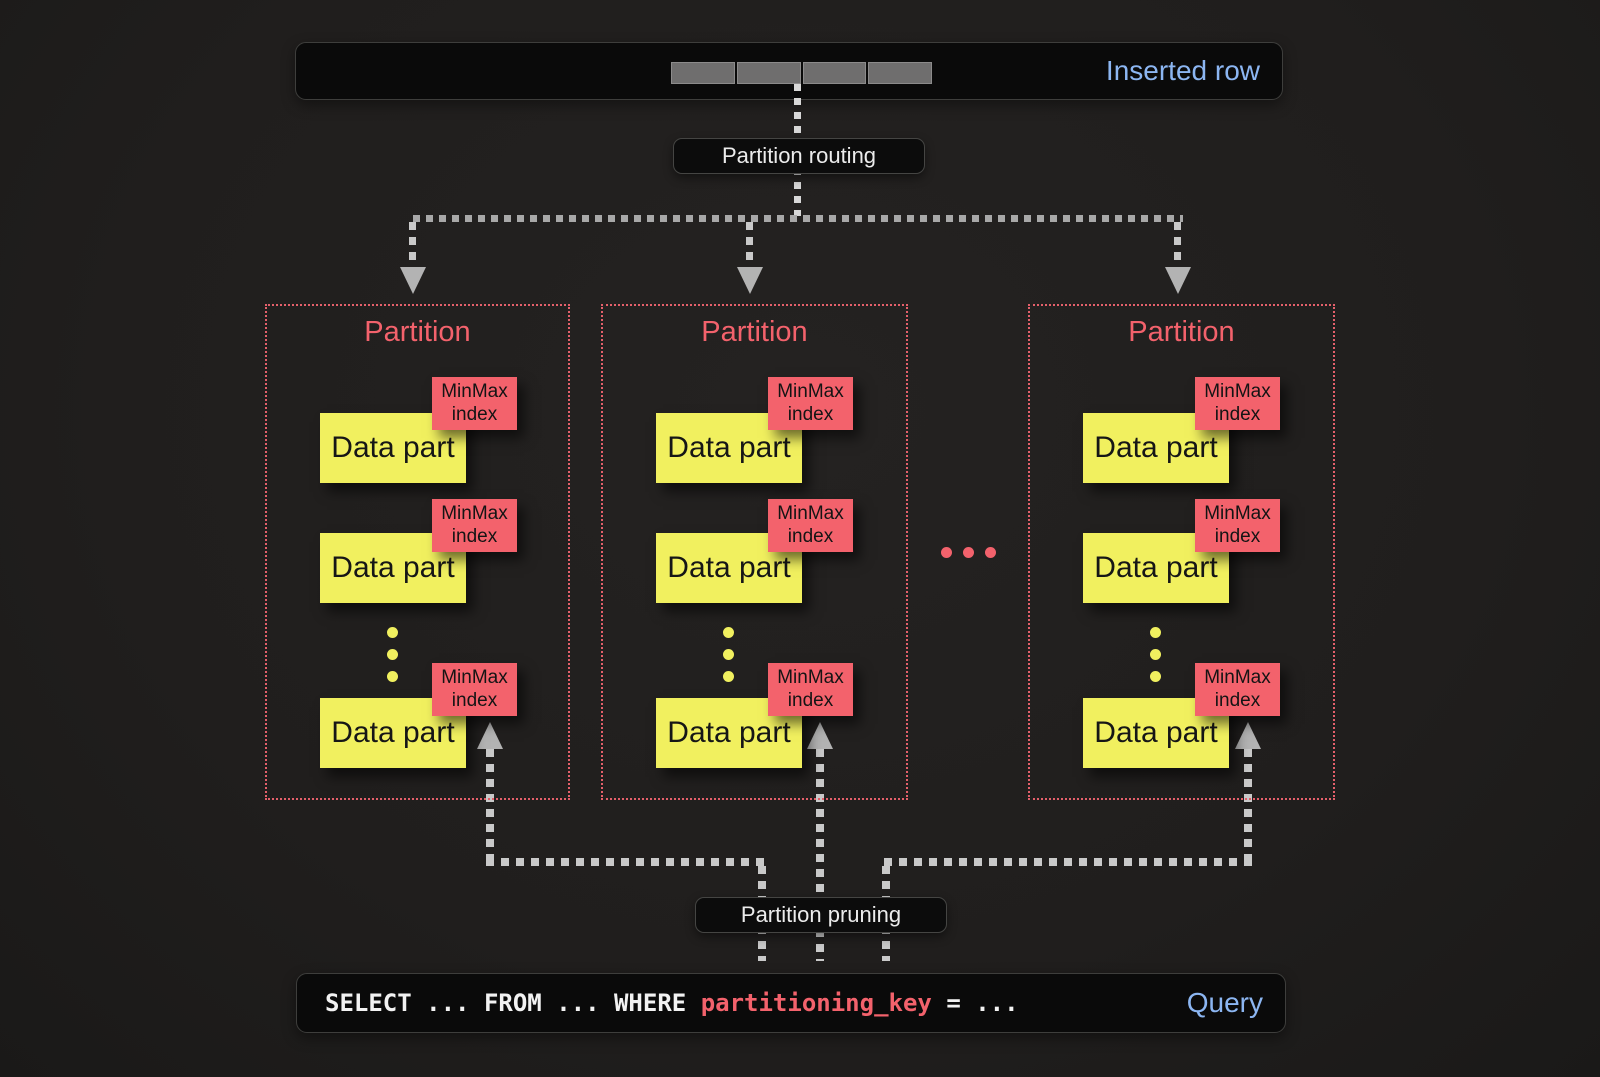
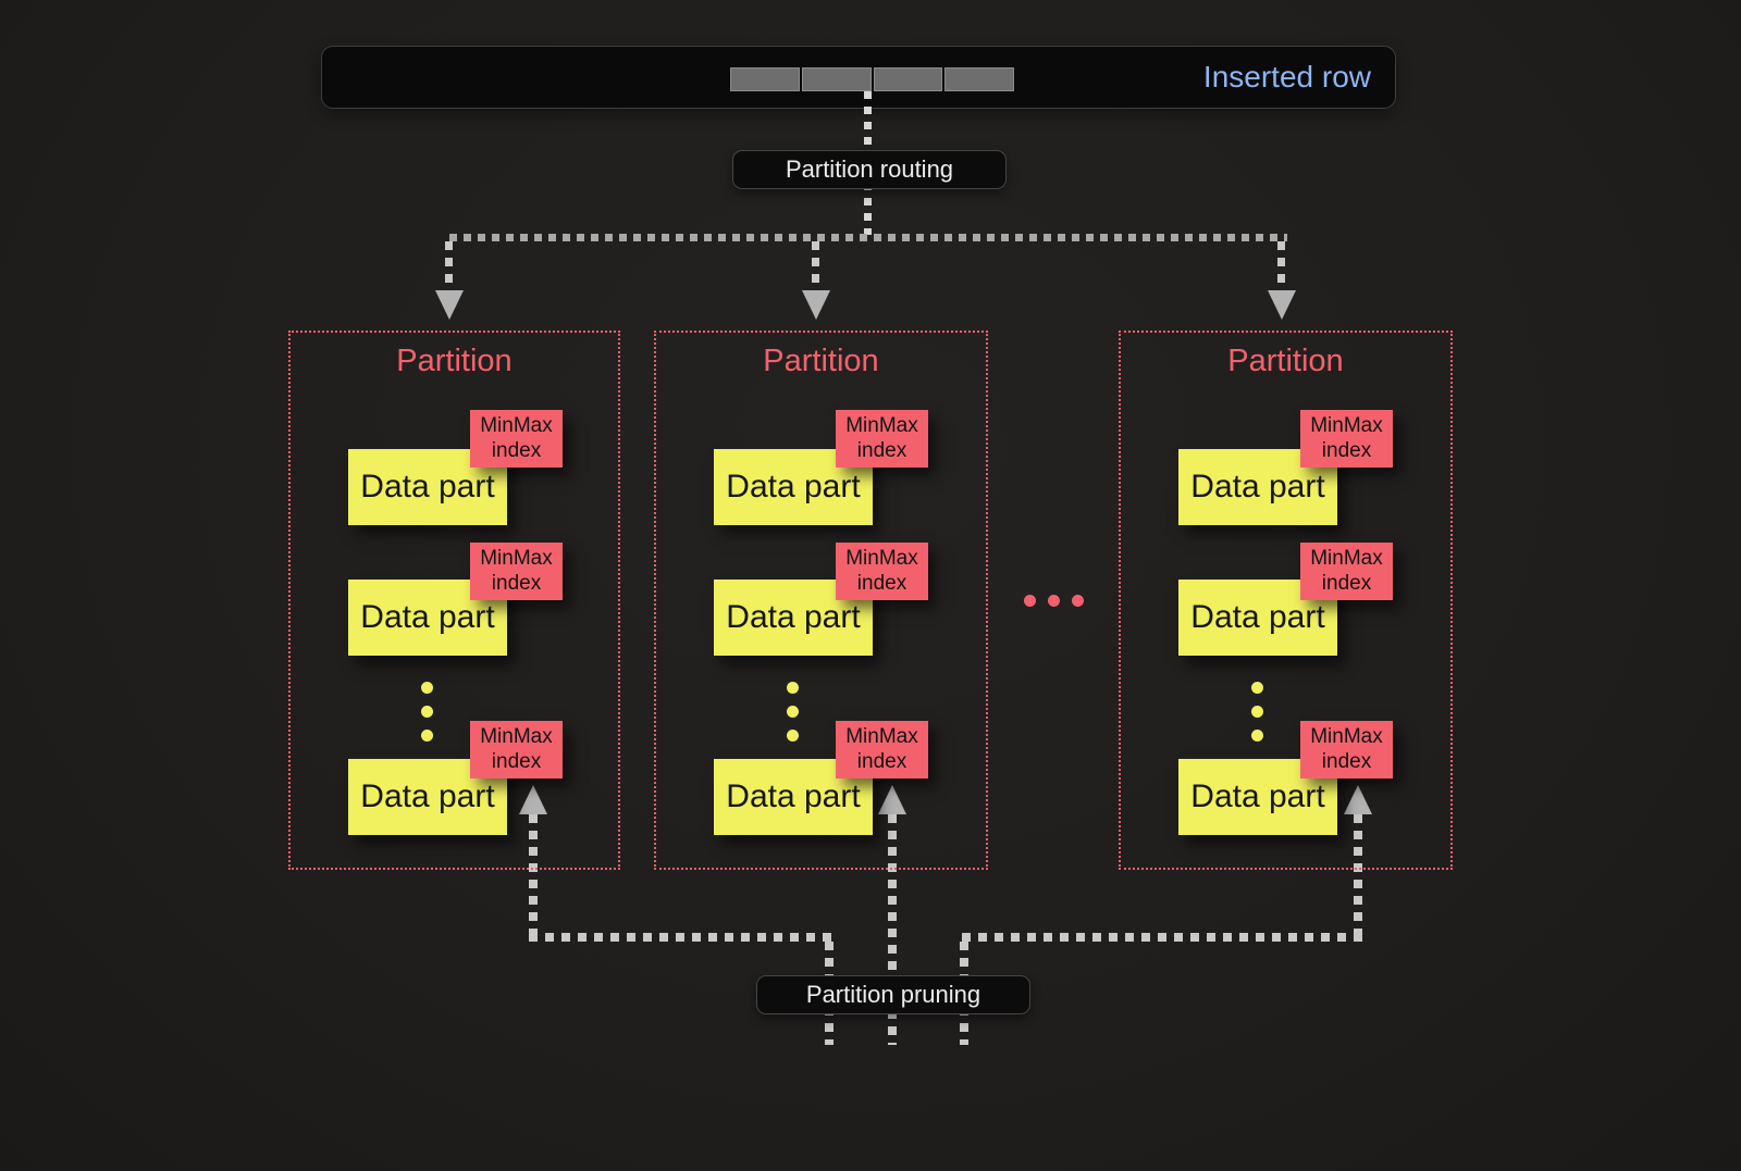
  Inserted row
  Partition routing
  Partition
  MinMax index
  Data part
  MinMax index
  Data part
  MinMax index
  Data part
  Partition
  MinMax index
  Data part
  MinMax index
  Data part
  MinMax index
  Data part
  Partition
  MinMax index
  Data part
  MinMax index
  Data part
  MinMax index
  Data part
  Partition pruning
- SELECT ... FROM ... WHERE
- partitioning_key
- = ...
- Query
